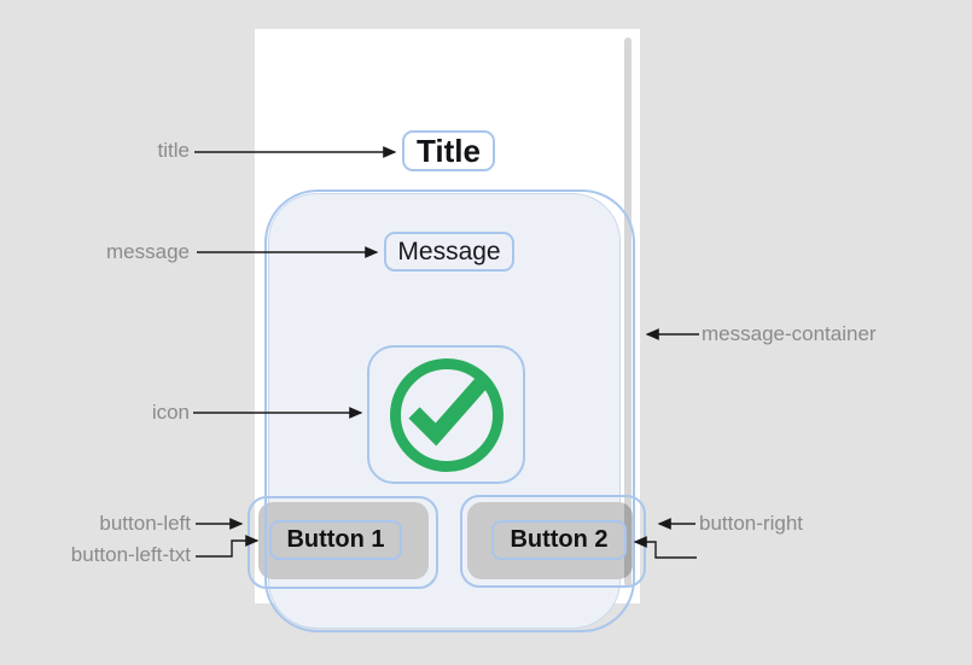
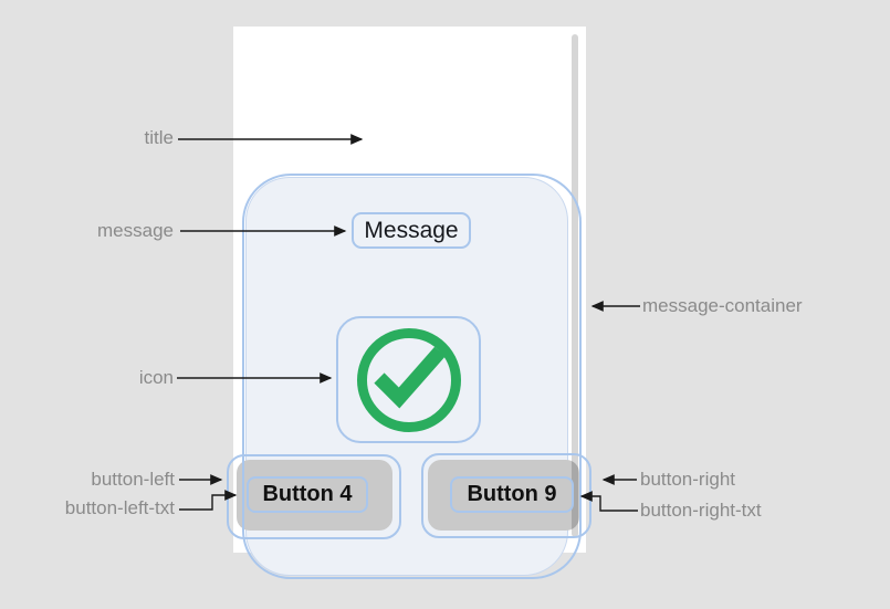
- Title
  Message
- Button 1
+ Button 4
- Button 2
+ Button 9
  title
  message
  icon
  button-left
  button-left-txt
  button-right
+ button-right-txt
  message-container
